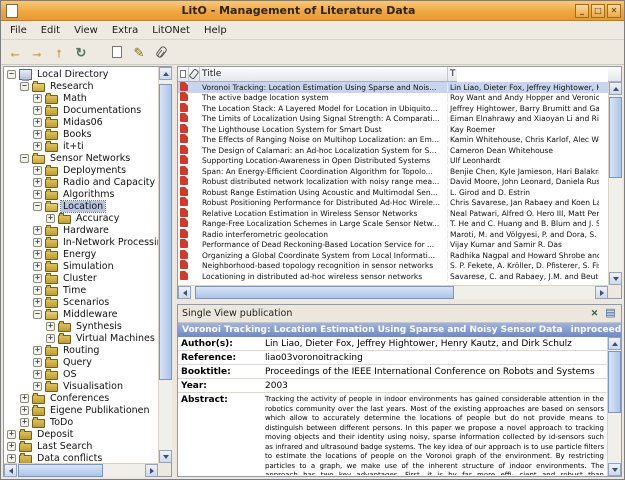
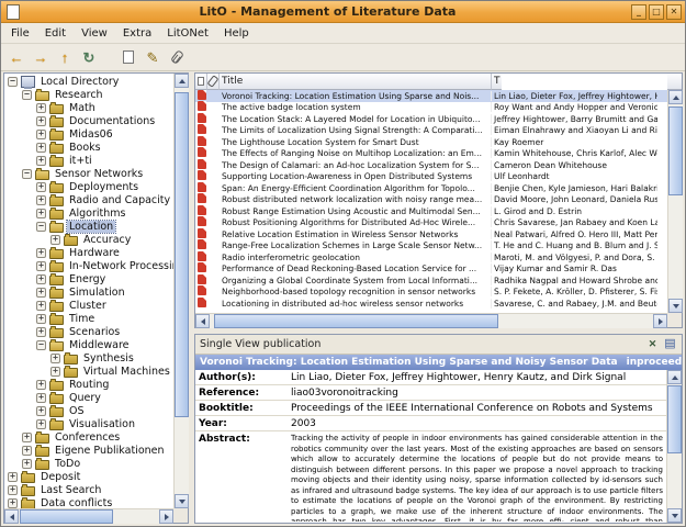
  LitO - Management of Literature Data
  _
  □
  ✕
  File
  Edit
  View
  Extra
  LitONet
  Help
  ←
  →
  ↑
  ↻
  ✎
  −
  Local Directory
  −
  Research
  +
  Math
  +
  Documentations
  +
  Midas06
  +
  Books
  +
  it+ti
  −
  Sensor Networks
  +
  Deployments
  +
  Radio and Capacity
  +
  Algorithms
  −
  Location
  +
  Accuracy
  +
  Hardware
  +
  In-Network Processi
  +
  Energy
  +
  Simulation
  +
  Cluster
  +
  Time
  +
  Scenarios
  −
  Middleware
  +
  Synthesis
  +
  Virtual Machines
  +
  Routing
  +
  Query
  +
  OS
  +
  Visualisation
  +
  Conferences
  +
  Eigene Publikationen
  +
  ToDo
  +
  Deposit
  +
  Last Search
  +
  Data conflicts
  Title
  T
  Voronoi Tracking: Location Estimation Using Sparse and Nois...
  Lin Liao, Dieter Fox, Jeffrey Hightower,
  The active badge location system
  Roy Want and Andy Hopper and Veronic
  The Location Stack: A Layered Model for Location in Ubiquito...
  Jeffrey Hightower, Barry Brumitt and Ga
  The Limits of Localization Using Signal Strength: A Comparati...
  Eiman Elnahrawy and Xiaoyan Li and Ri
  The Lighthouse Location System for Smart Dust
  Kay Roemer
  The Effects of Ranging Noise on Multihop Localization: an Em...
  Kamin Whitehouse, Chris Karlof, Alec W
  The Design of Calamari: an Ad-hoc Localization System for S...
  Cameron Dean Whitehouse
  Supporting Location-Awareness in Open Distributed Systems
  Ulf Leonhardt
  Span: An Energy-Efficient Coordination Algorithm for Topolo...
  Benjie Chen, Kyle Jamieson, Hari Balakr
  Robust distributed network localization with noisy range mea...
  David Moore, John Leonard, Daniela Rus
  Robust Range Estimation Using Acoustic and Multimodal Sen...
  L. Girod and D. Estrin
- Robust Positioning Performance for Distributed Ad-Hoc Wirele...
+ Robust Positioning Algorithms for Distributed Ad-Hoc Wirele...
  Chris Savarese, Jan Rabaey and Koen La
  Relative Location Estimation in Wireless Sensor Networks
  Neal Patwari, Alfred O. Hero III, Matt Per
  Range-Free Localization Schemes in Large Scale Sensor Netw...
  T. He and C. Huang and B. Blum and J. S
  Radio interferometric geolocation
  Maroti, M. and Völgyesi, P. and Dora, S.
  Performance of Dead Reckoning-Based Location Service for ...
  Vijay Kumar and Samir R. Das
  Organizing a Global Coordinate System from Local Informati...
  Radhika Nagpal and Howard Shrobe an
  Neighborhood-based topology recognition in sensor networks
  S. P. Fekete, A. Kröller, D. Pfisterer, S. Fi
  Locationing in distributed ad-hoc wireless sensor networks
  Savarese, C. and Rabaey, J.M. and Beut
  Single View publication
  ✕
  ▤
  Voronoi Tracking: Location Estimation Using Sparse and Noisy Sensor Data
  Author(s):
- Lin Liao, Dieter Fox, Jeffrey Hightower, Henry Kautz, and Dirk Schulz
+ Lin Liao, Dieter Fox, Jeffrey Hightower, Henry Kautz, and Dirk Signal
  Reference:
  liao03voronoitracking
  Booktitle:
  Proceedings of the IEEE International Conference on Robots and Systems
  Year:
  2003
  Abstract:
